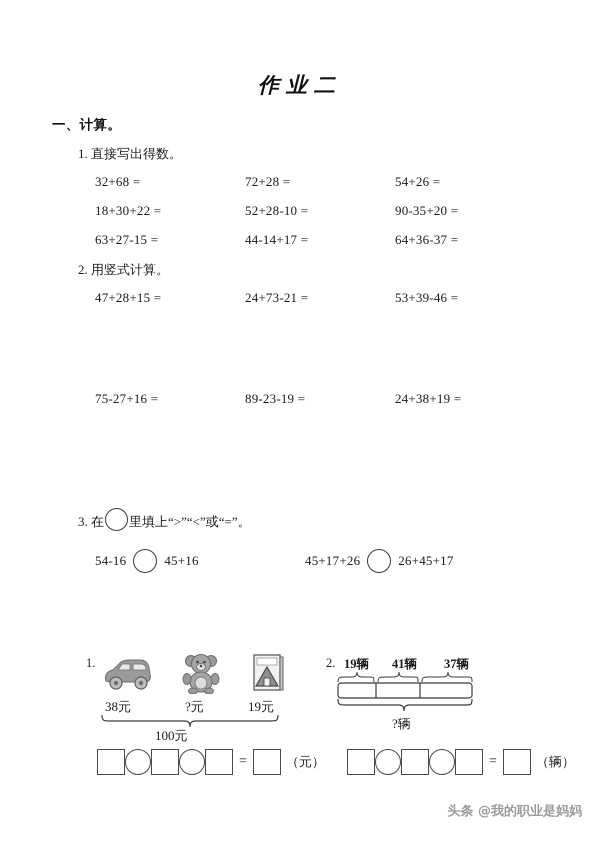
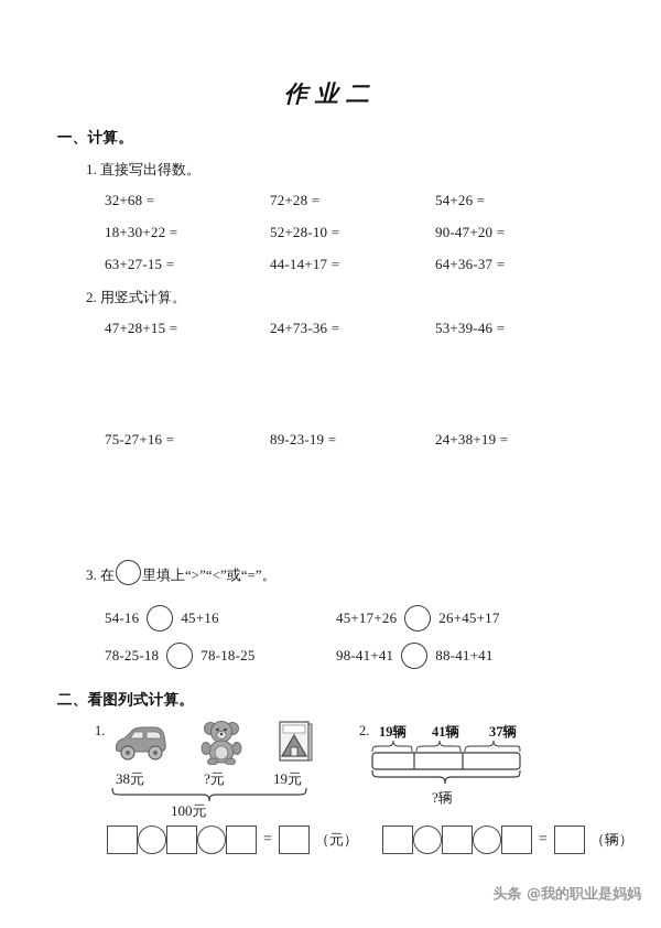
  作业二
  一、计算。
  1. 直接写出得数。
  32+68 =
  72+28 =
  54+26 =
  18+30+22 =
  52+28-10 =
- 90-35+20 =
+ 90-47+20 =
  63+27-15 =
  44-14+17 =
  64+36-37 =
  2. 用竖式计算。
  47+28+15 =
- 24+73-21 =
+ 24+73-36 =
  53+39-46 =
  75-27+16 =
  89-23-19 =
  24+38+19 =
  3. 在 里填上“>”“<”或“=”。
  54-16
  45+16
  45+17+26
  26+45+17
+ 78-25-18
+ 78-18-25
+ 98-41+41
+ 88-41+41
+ 二、看图列式计算。
  1.
  38元
  ?元
  19元
  100元
  =
  （元）
  2.
  19辆
  41辆
  37辆
  ?辆
  =
  （辆）
  头条 @我的职业是妈妈
